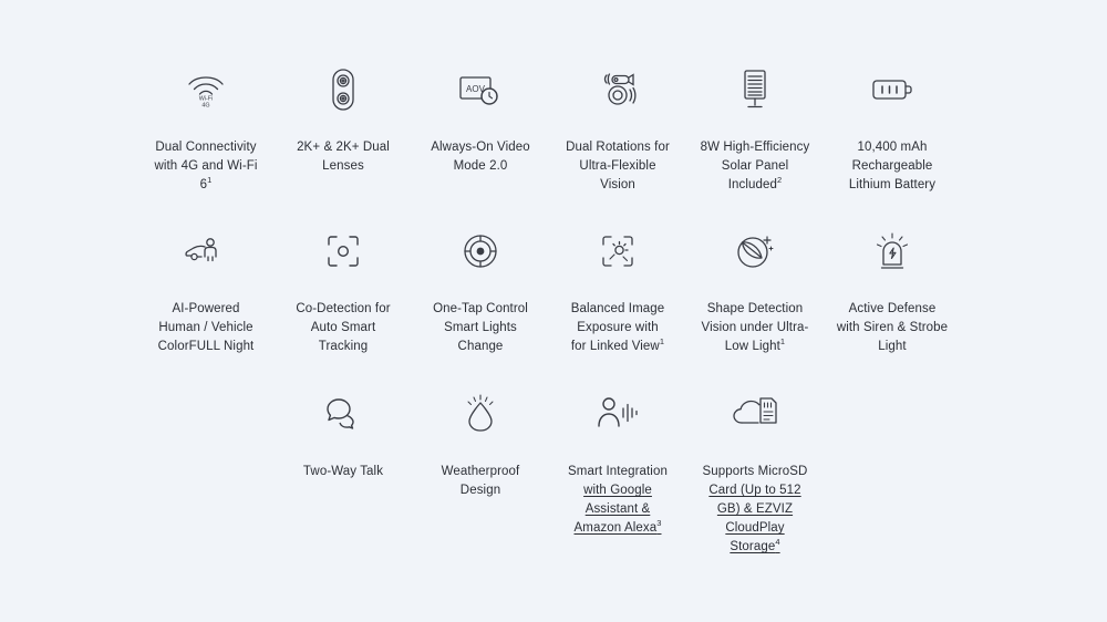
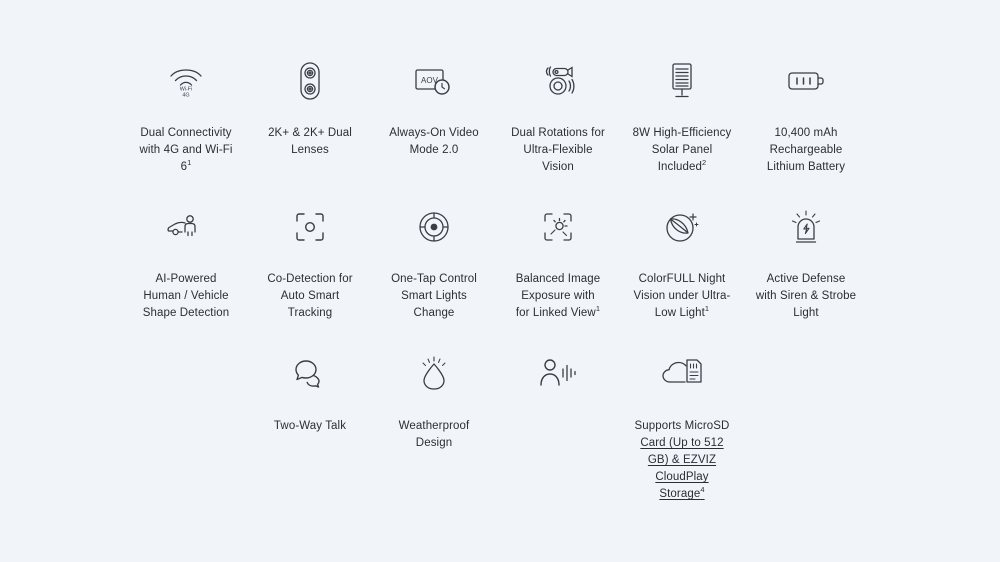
  Dual Connectivity
  with 4G and Wi-Fi
  61
  2K+ & 2K+ Dual
  Lenses
  AOV
  Always-On Video
  Mode 2.0
  Dual Rotations for
  Ultra-Flexible
  Vision
  8W High-Efficiency
  Solar Panel
  Included2
  10,400 mAh
  Rechargeable
  Lithium Battery
  AI-Powered
  Human / Vehicle
- ColorFULL Night
+ Shape Detection
  Co-Detection for
  Auto Smart
  Tracking
  One-Tap Control
  Smart Lights
  Change
  Balanced Image
  Exposure with
  for Linked View1
- Shape Detection
+ ColorFULL Night
  Vision under Ultra-
  Low Light1
  Active Defense
  with Siren & Strobe
  Light
  Two-Way Talk
  Weatherproof
  Design
- Smart Integration
- with Google
- Assistant &
- Amazon Alexa3
  Supports MicroSD
  Card (Up to 512
  GB) & EZVIZ
  CloudPlay
  Storage4
